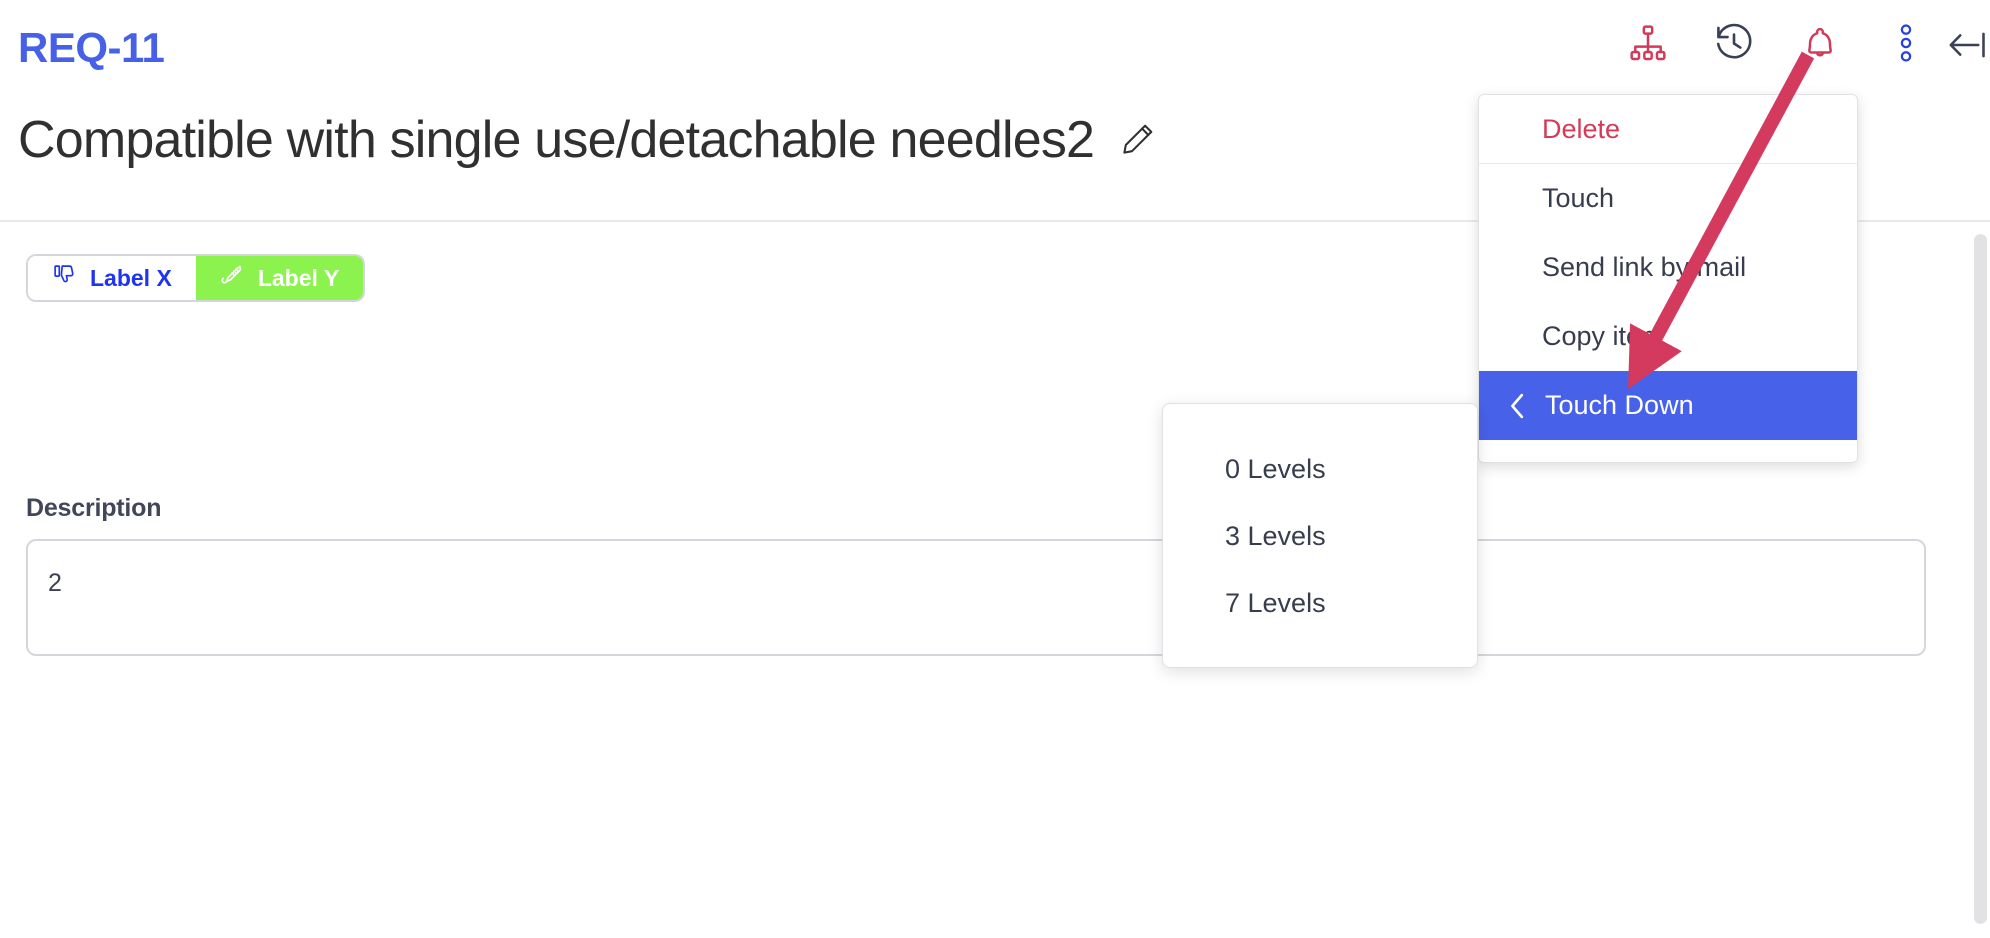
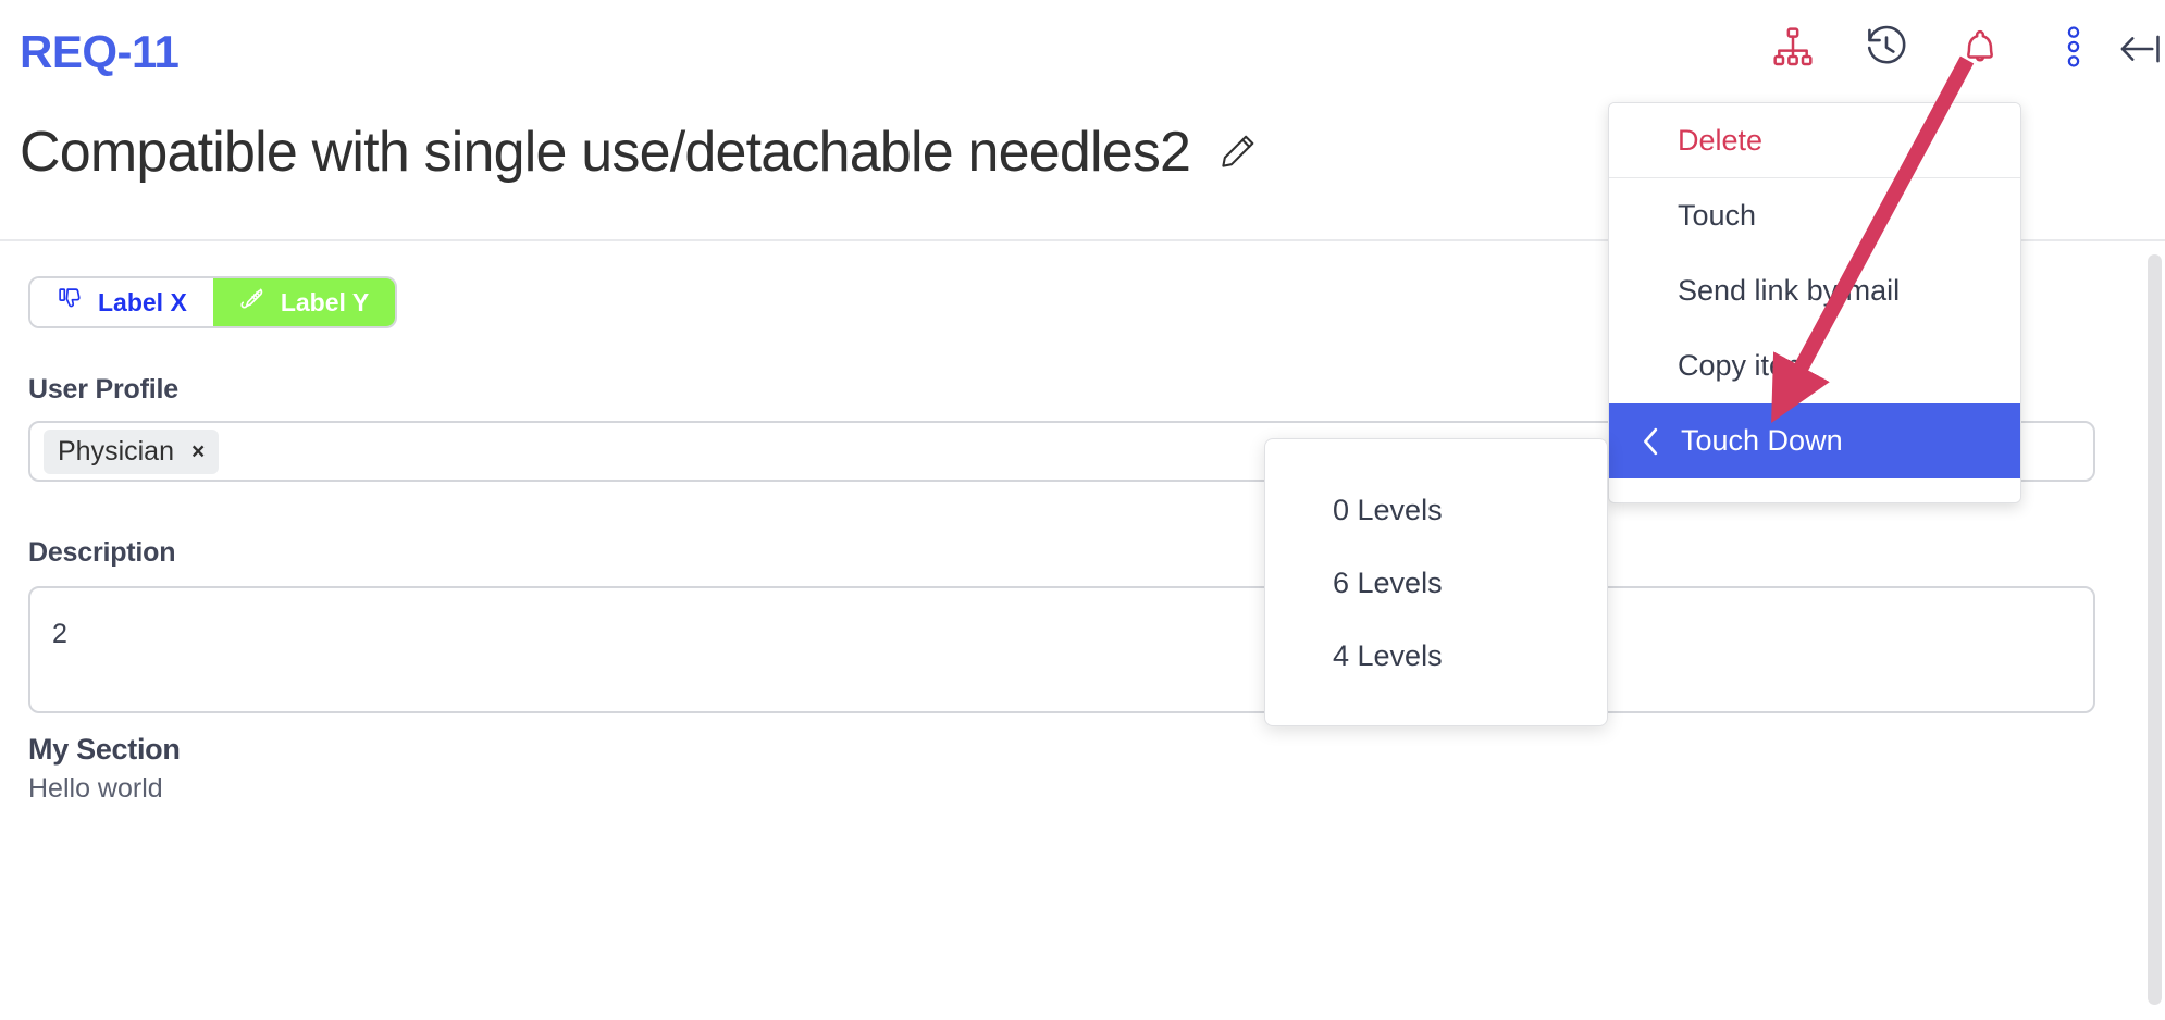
  REQ-11
  Compatible with single use/detachable needles2
  Label X
  Label Y
+ User Profile
+ Physician
+ ×
  Description
  2
+ My Section
+ Hello world
  0 Levels
- 3 Levels
+ 6 Levels
- 7 Levels
+ 4 Levels
  Delete
  Touch
  Send link by mail
  Copy ite
  Touch Down
